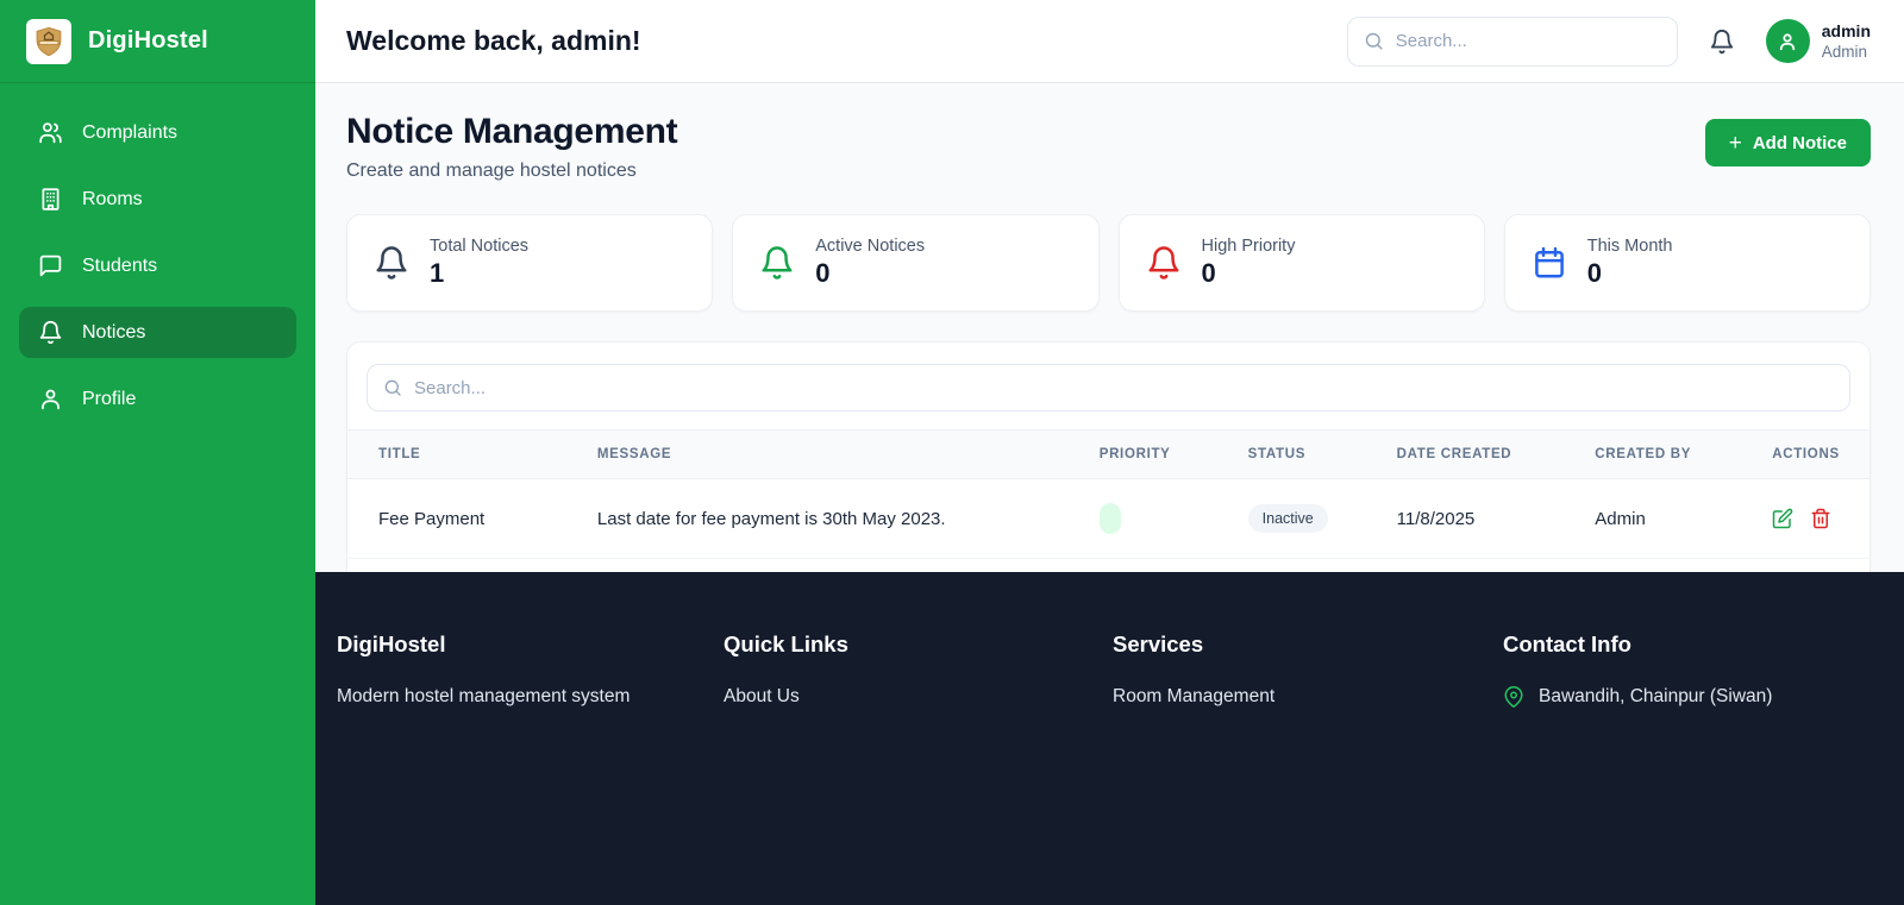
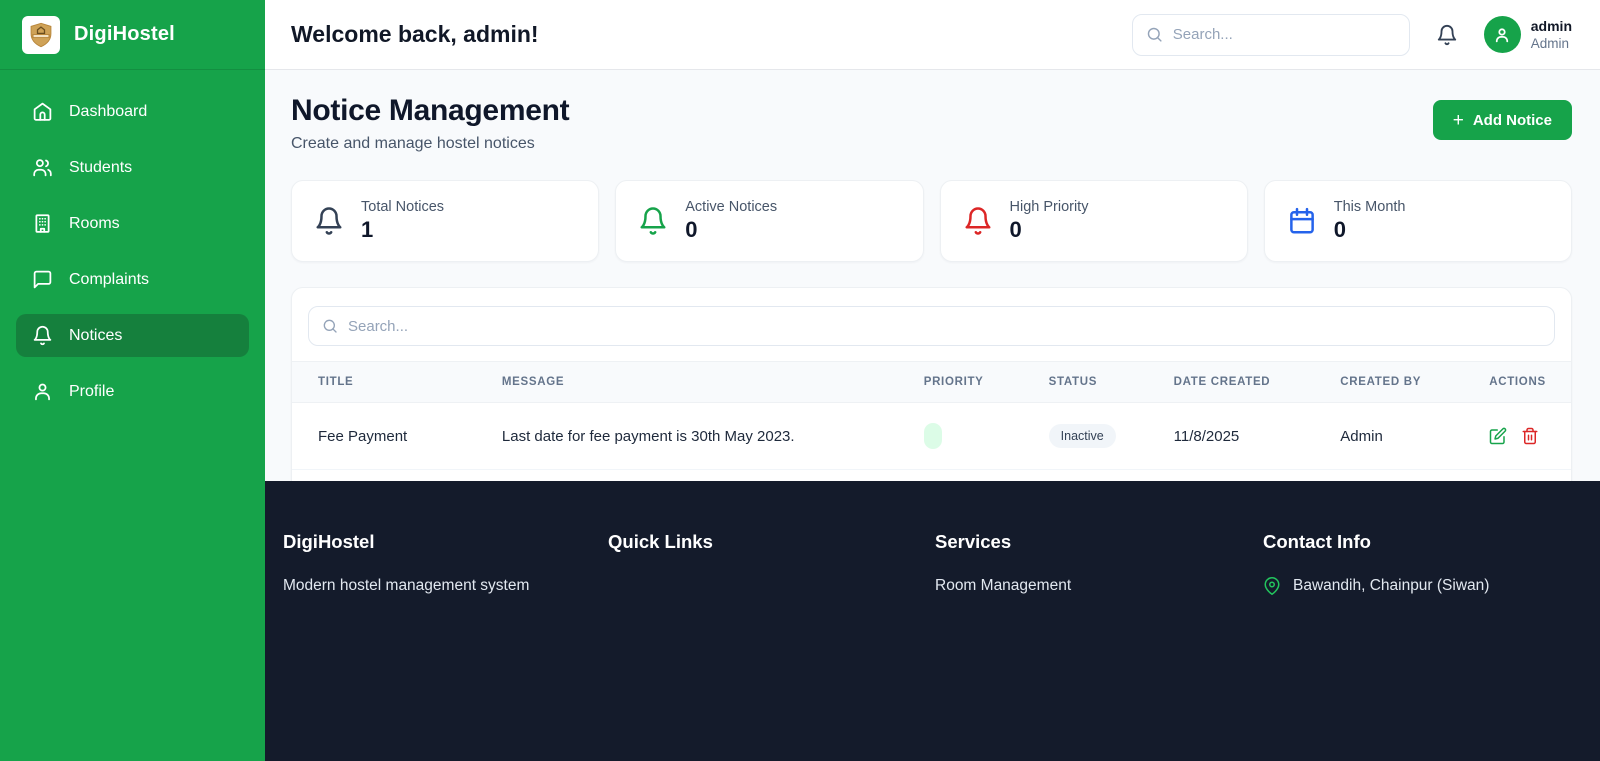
  DigiHostel
+ Dashboard
- Complaints
+ Students
  Rooms
- Students
+ Complaints
  Notices
  Profile
  Welcome back, admin!
  Search...
  admin
  Admin
  Notice Management
  Create and manage hostel notices
  +
  Add Notice
  Total Notices
  1
  Active Notices
  0
  High Priority
  0
  This Month
  0
  Search...
  TITLE	MESSAGE	PRIORITY	STATUS	DATE CREATED	CREATED BY	ACTIONS
  Fee Payment	Last date for fee payment is 30th May 2023.		Inactive	11/8/2025	Admin
  DigiHostel
  Modern hostel management system
  Quick Links
- About Us
  Services
  Room Management
  Contact Info
  Bawandih, Chainpur (Siwan)
